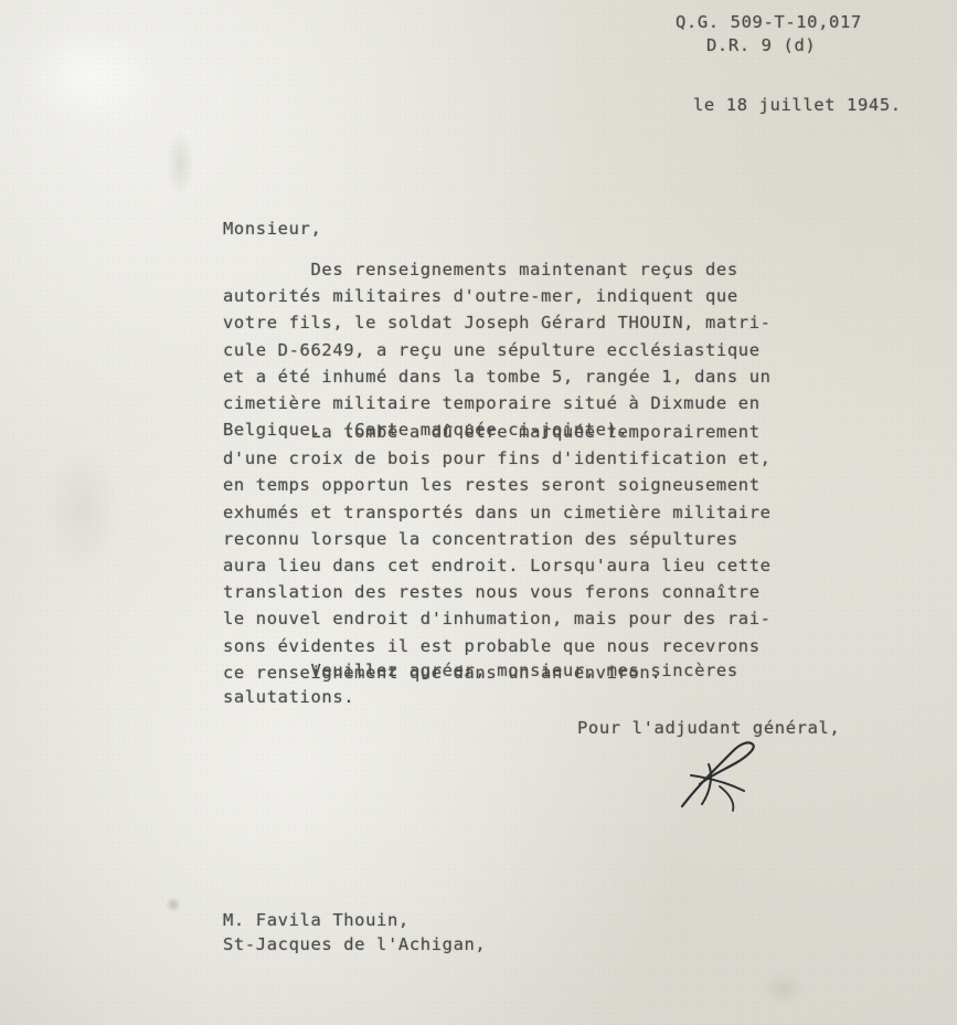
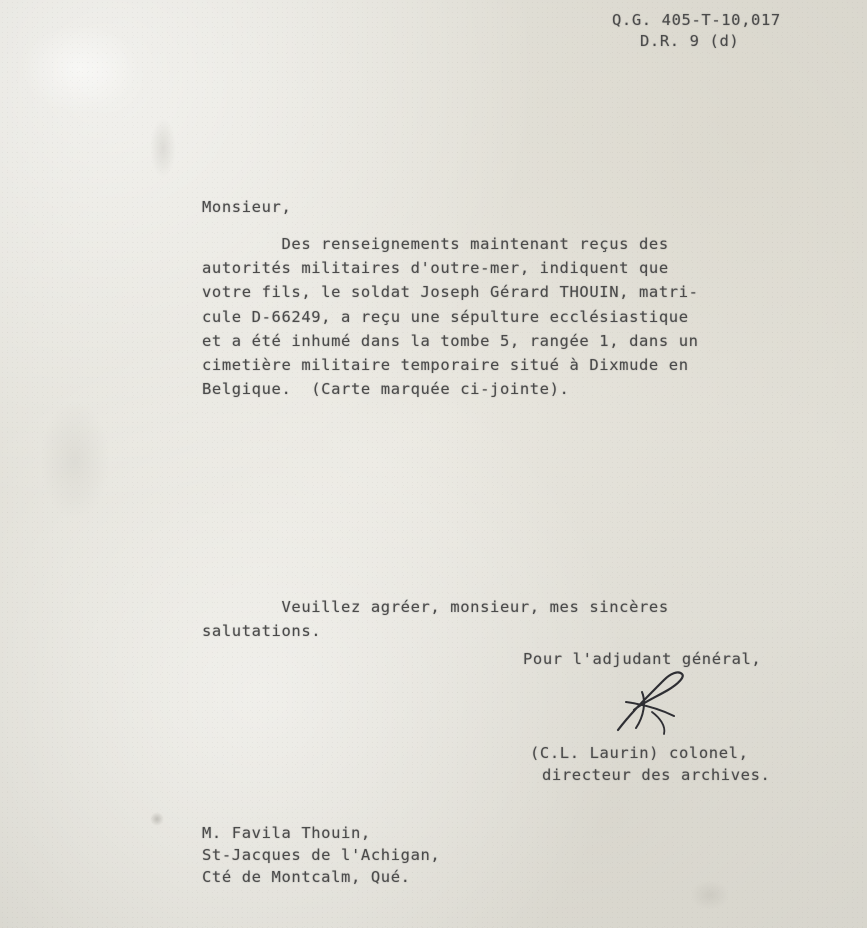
- Q.G. 509-T-10,017
+ Q.G. 405-T-10,017
  D.R. 9 (d)
- le 18 juillet 1945.
  Monsieur,
  Des renseignements maintenant reçus des
  autorités militaires d'outre-mer, indiquent que
  votre fils, le soldat Joseph Gérard THOUIN, matri-
  cule D-66249, a reçu une sépulture ecclésiastique
  et a été inhumé dans la tombe 5, rangée 1, dans un
  cimetière militaire temporaire situé à Dixmude en
  Belgique. (Carte marquée ci-jointe).
- La tombe a dû être marquée temporairement
- d'une croix de bois pour fins d'identification et,
- en temps opportun les restes seront soigneusement
- exhumés et transportés dans un cimetière militaire
- reconnu lorsque la concentration des sépultures
- aura lieu dans cet endroit. Lorsqu'aura lieu cette
- translation des restes nous vous ferons connaître
- le nouvel endroit d'inhumation, mais pour des rai-
- sons évidentes il est probable que nous recevrons
- ce renseignement que dans un an environ.
  Veuillez agréer, monsieur, mes sincères
  salutations.
  Pour l'adjudant général,
+ (C.L. Laurin) colonel,
+ directeur des archives.
  M. Favila Thouin,
  St-Jacques de l'Achigan,
+ Cté de Montcalm, Qué.
